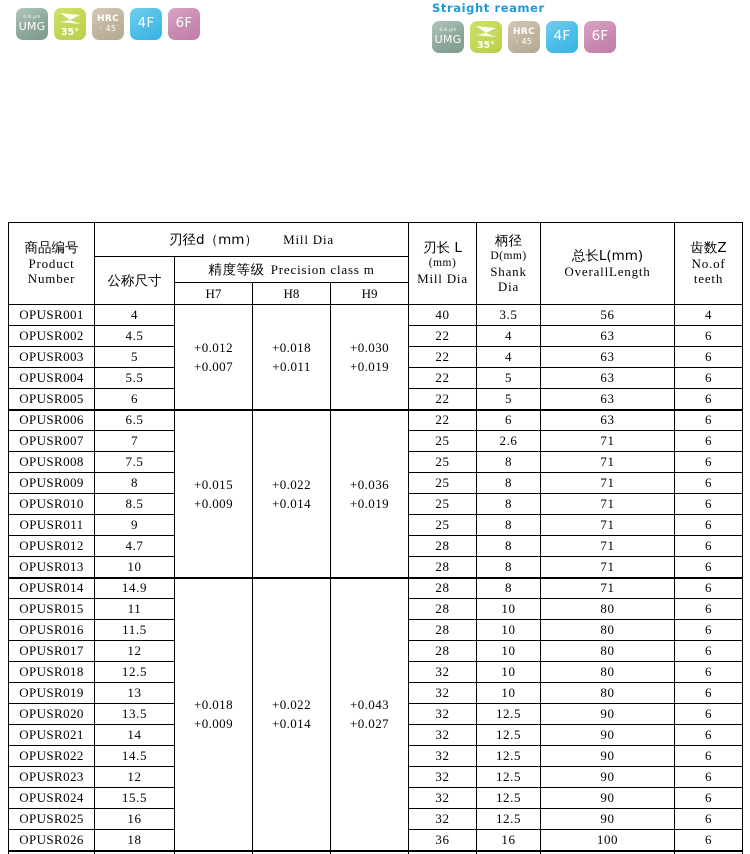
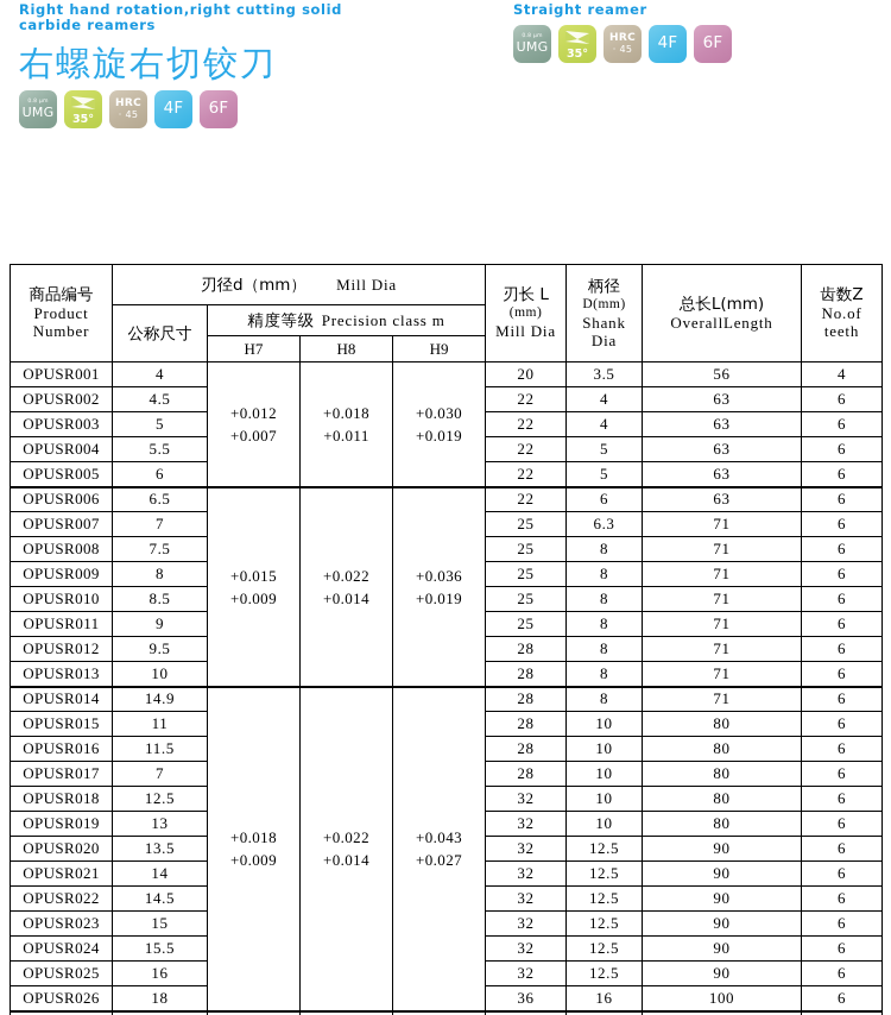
+ Right hand rotation,right cutting solid
+ carbide reamers
+ 右螺旋右切铰刀
  UMG
  35°
  HRC
  · 45
  4F
  6F
  Straight reamer
  UMG
  35°
  HRC
  · 45
  4F
  6F
  商品编号 Product Number	刃径d（mm） Mill Dia	刃长 L (mm) Mill Dia	柄径 D(mm) Shank Dia	总长L(mm) OverallLength	齿数Z No.of teeth
  公称尺寸	精度等级 Precision class m
  H7	H8	H9
- OPUSR001	4	+0.012+0.007	+0.018+0.011	+0.030+0.019	40	3.5	56	4
+ OPUSR001	4	+0.012+0.007	+0.018+0.011	+0.030+0.019	20	3.5	56	4
  OPUSR002	4.5	22	4	63	6
  OPUSR003	5	22	4	63	6
  OPUSR004	5.5	22	5	63	6
  OPUSR005	6	22	5	63	6
  OPUSR006	6.5	+0.015+0.009	+0.022+0.014	+0.036+0.019	22	6	63	6
- OPUSR007	7	25	2.6	71	6
+ OPUSR007	7	25	6.3	71	6
  OPUSR008	7.5	25	8	71	6
  OPUSR009	8	25	8	71	6
  OPUSR010	8.5	25	8	71	6
  OPUSR011	9	25	8	71	6
- OPUSR012	4.7	28	8	71	6
+ OPUSR012	9.5	28	8	71	6
  OPUSR013	10	28	8	71	6
  OPUSR014	14.9	+0.018+0.009	+0.022+0.014	+0.043+0.027	28	8	71	6
  OPUSR015	11	28	10	80	6
  OPUSR016	11.5	28	10	80	6
- OPUSR017	12	28	10	80	6
+ OPUSR017	7	28	10	80	6
  OPUSR018	12.5	32	10	80	6
  OPUSR019	13	32	10	80	6
  OPUSR020	13.5	32	12.5	90	6
  OPUSR021	14	32	12.5	90	6
  OPUSR022	14.5	32	12.5	90	6
- OPUSR023	12	32	12.5	90	6
+ OPUSR023	15	32	12.5	90	6
  OPUSR024	15.5	32	12.5	90	6
  OPUSR025	16	32	12.5	90	6
  OPUSR026	18	36	16	100	6
